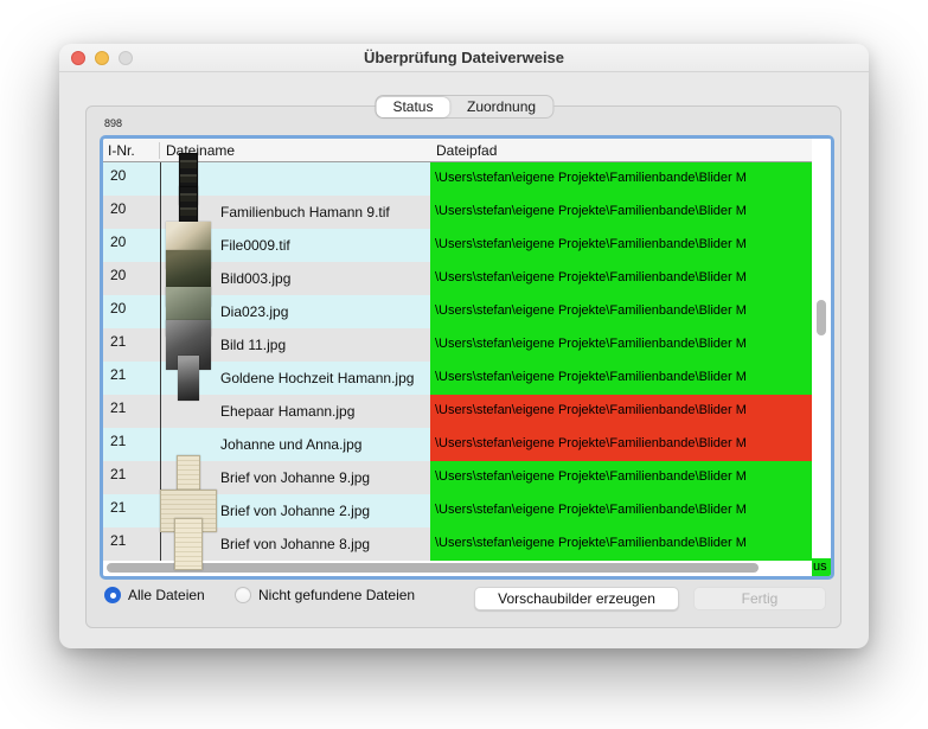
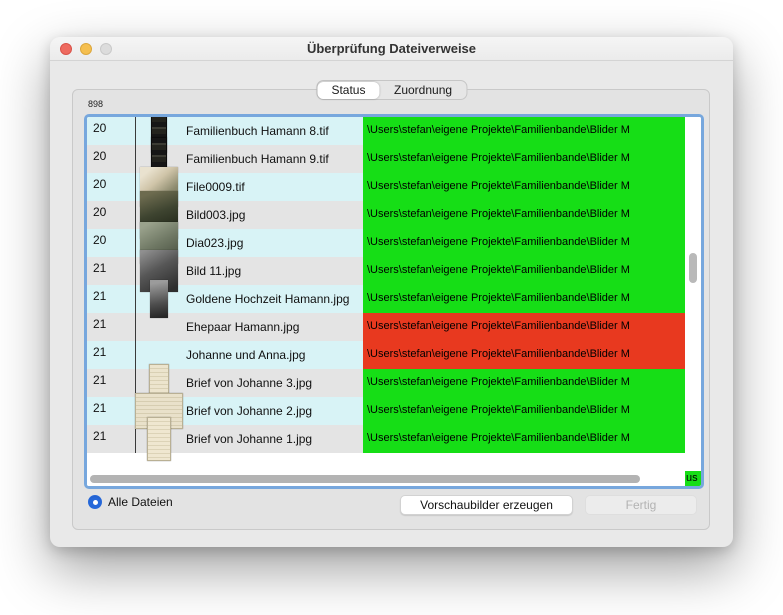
  Überprüfung Dateiverweise
  Status
  Zuordnung
  898
- I-Nr.
- Dateiname
- Dateipfad
  20
+ Familienbuch Hamann 8.tif
  \Users\stefan\eigene Projekte\Familienbande\Blider M
  20
  Familienbuch Hamann 9.tif
  \Users\stefan\eigene Projekte\Familienbande\Blider M
  20
  File0009.tif
  \Users\stefan\eigene Projekte\Familienbande\Blider M
  20
  Bild003.jpg
  \Users\stefan\eigene Projekte\Familienbande\Blider M
  20
  Dia023.jpg
  \Users\stefan\eigene Projekte\Familienbande\Blider M
  21
  Bild 11.jpg
  \Users\stefan\eigene Projekte\Familienbande\Blider M
  21
  Goldene Hochzeit Hamann.jpg
  \Users\stefan\eigene Projekte\Familienbande\Blider M
  21
  Ehepaar Hamann.jpg
  \Users\stefan\eigene Projekte\Familienbande\Blider M
  21
  Johanne und Anna.jpg
  \Users\stefan\eigene Projekte\Familienbande\Blider M
  21
- Brief von Johanne 9.jpg
+ Brief von Johanne 3.jpg
  \Users\stefan\eigene Projekte\Familienbande\Blider M
  21
  Brief von Johanne 2.jpg
  \Users\stefan\eigene Projekte\Familienbande\Blider M
  21
- Brief von Johanne 8.jpg
+ Brief von Johanne 1.jpg
  \Users\stefan\eigene Projekte\Familienbande\Blider M
  us
  Alle Dateien
- Nicht gefundene Dateien
  Vorschaubilder erzeugen
  Fertig
